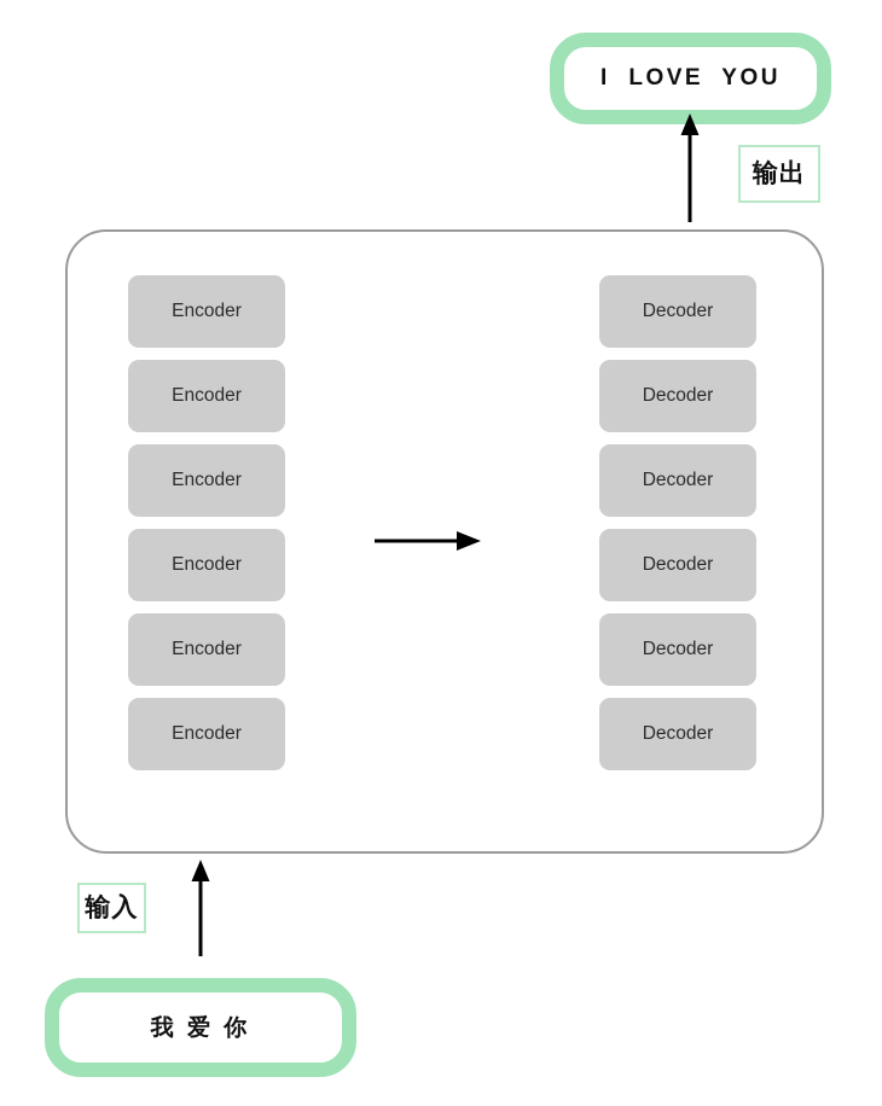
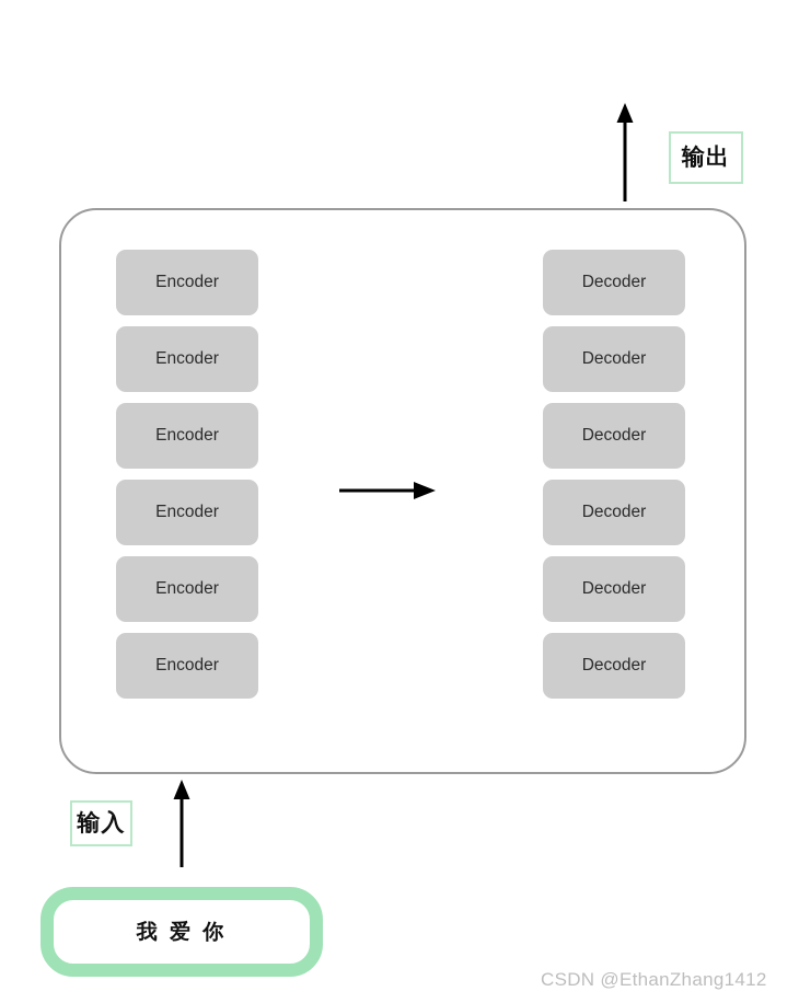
- I LOVE YOU
  输出
  Encoder
  Encoder
  Encoder
  Encoder
  Encoder
  Encoder
  Decoder
  Decoder
  Decoder
  Decoder
  Decoder
  Decoder
  输入
  我 爱 你
+ CSDN @EthanZhang1412
